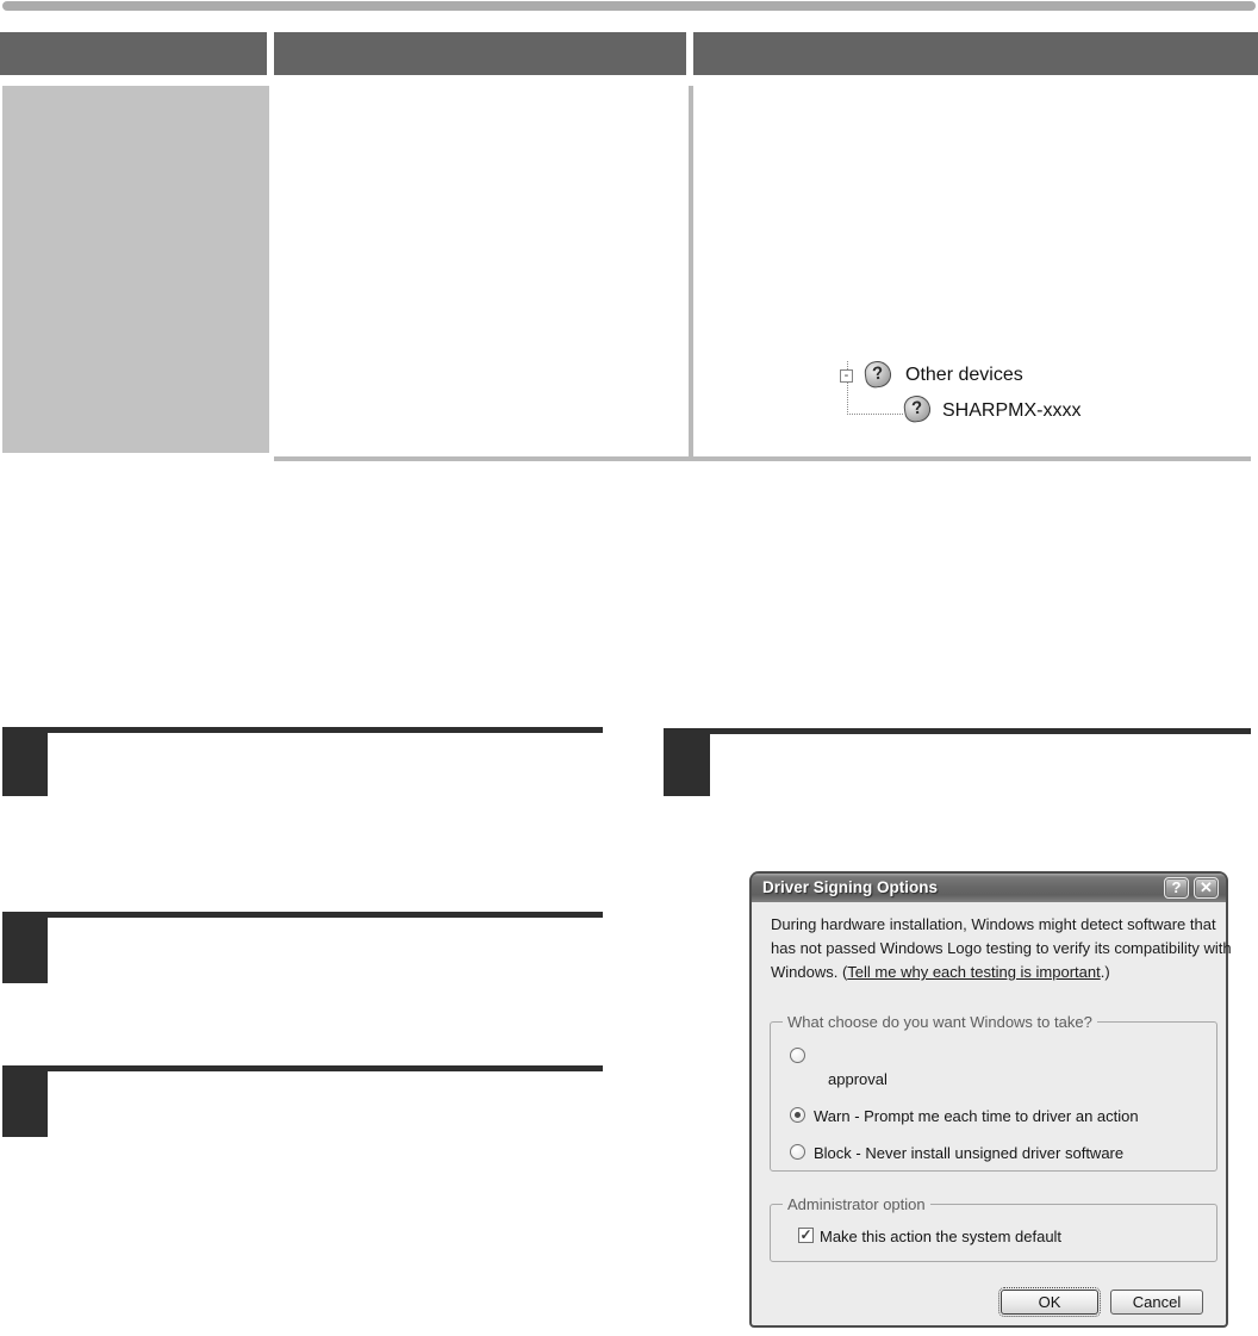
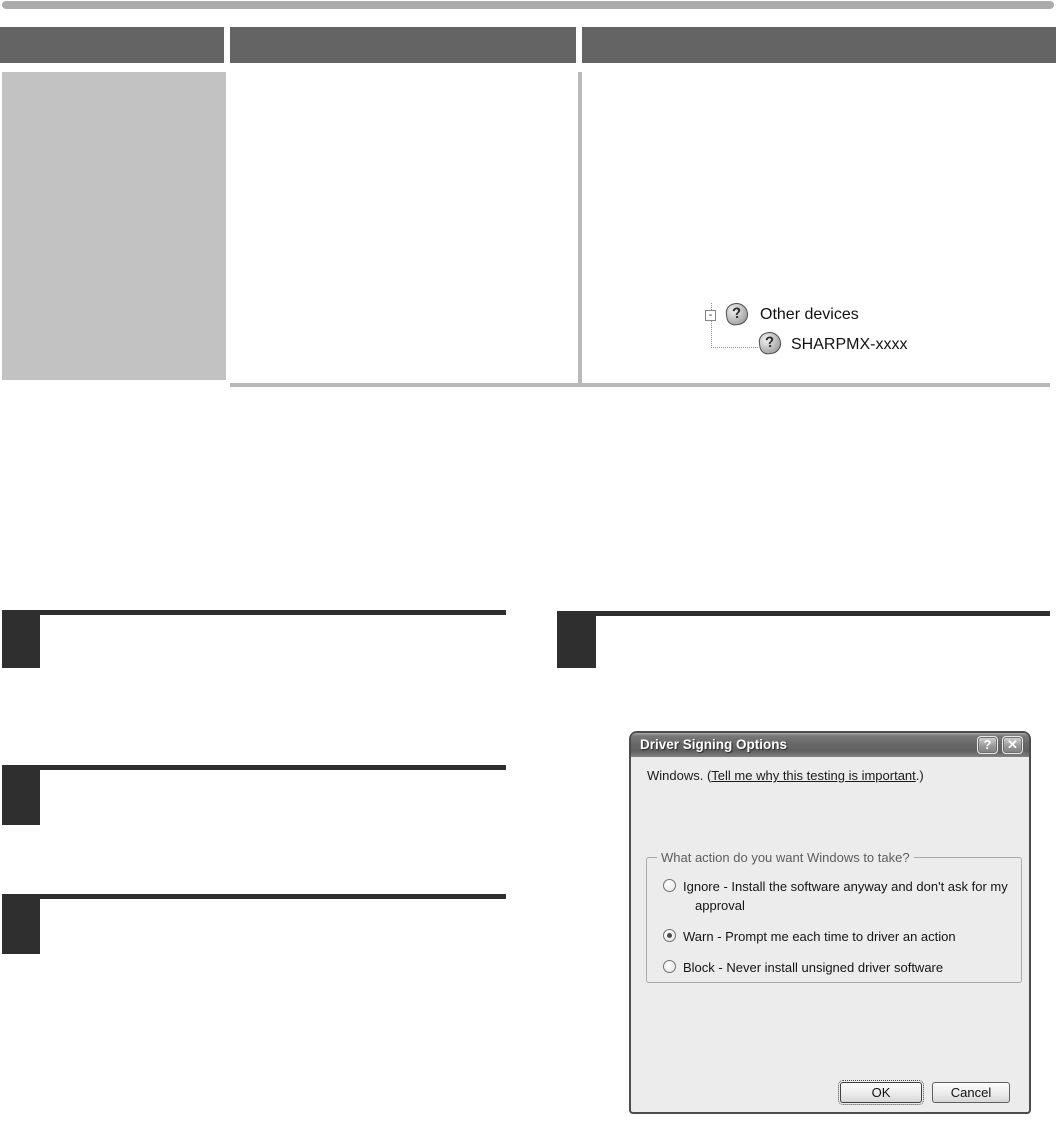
  -
  Other devices
  SHARPMX-xxxx
  Driver Signing Options
  ?
  ✕
- During hardware installation, Windows might detect software that
- has not passed Windows Logo testing to verify its compatibility with
- Windows. (Tell me why each testing is important.)
+ Windows. (Tell me why this testing is important.)
- What choose do you want Windows to take?
+ What action do you want Windows to take?
+ Ignore - Install the software anyway and don't ask for my
  approval
  Warn - Prompt me each time to driver an action
  Block - Never install unsigned driver software
- Administrator option
- ✓
- Make this action the system default
  OK
  Cancel
